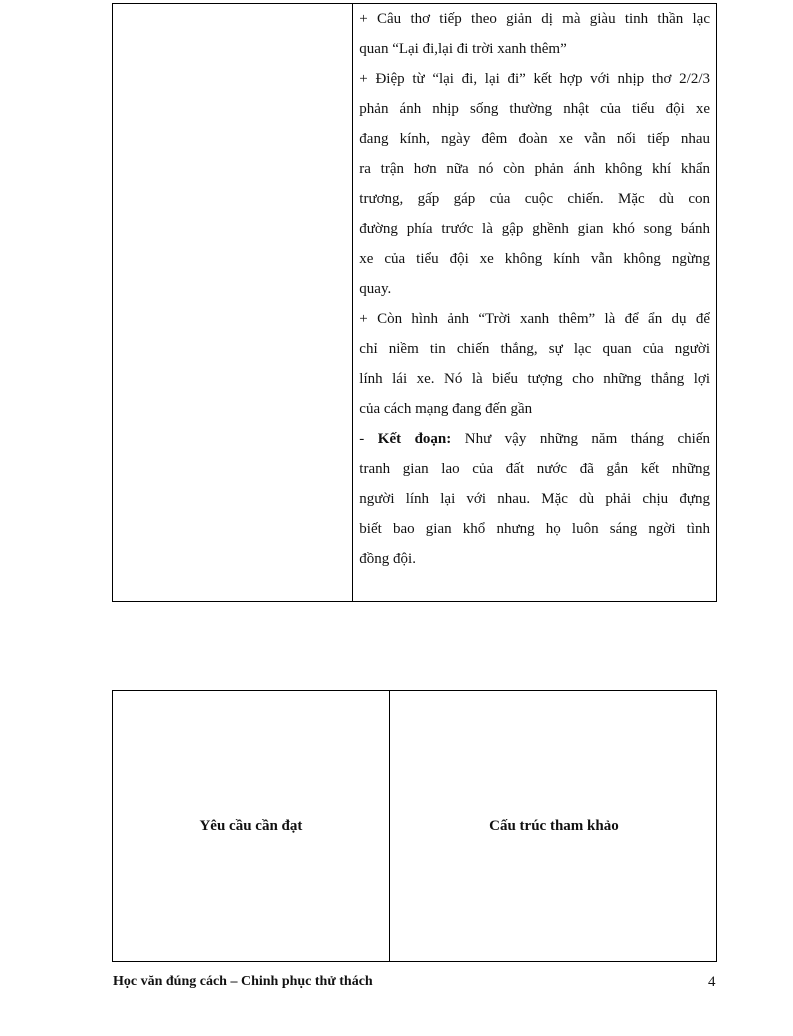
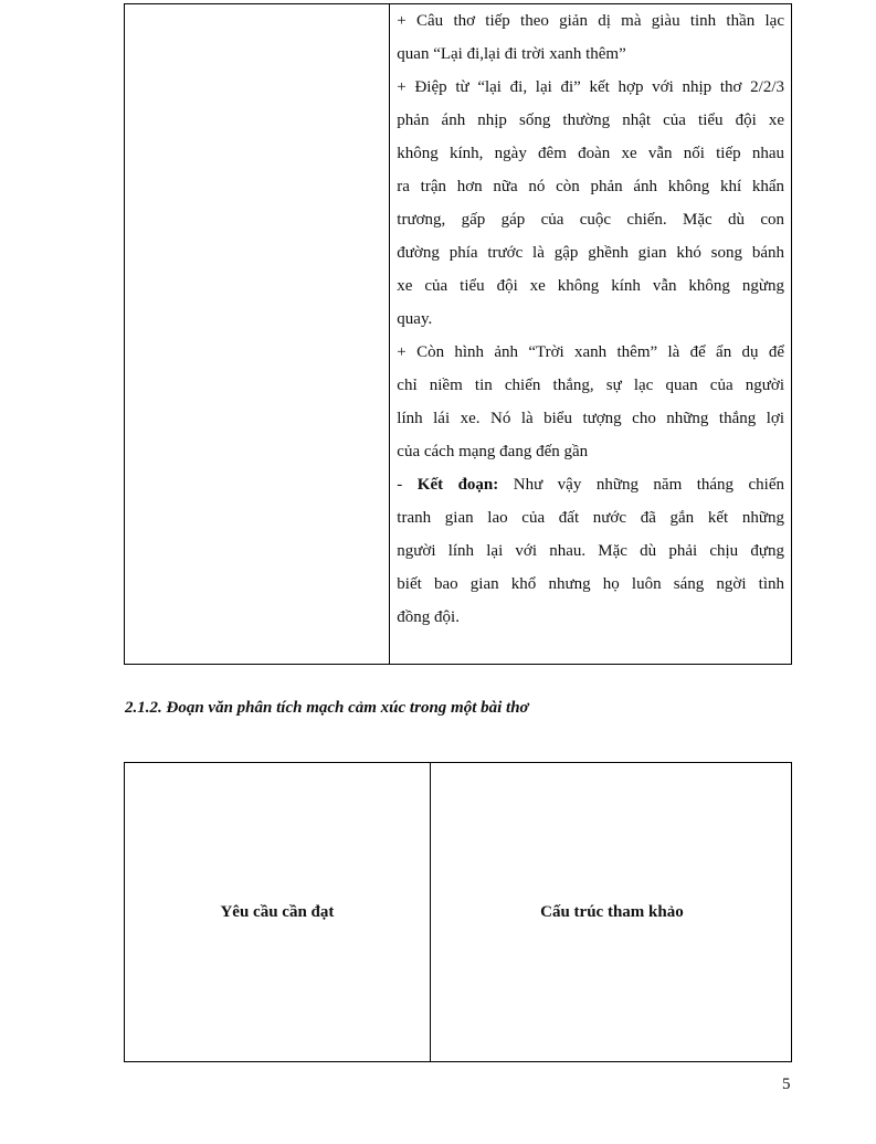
- 	+ Câu thơ tiếp theo giản dị mà giàu tinh thần lạc quan “Lại đi,lại đi trời xanh thêm” + Điệp từ “lại đi, lại đi” kết hợp với nhịp thơ 2/2/3 phản ánh nhịp sống thường nhật của tiểu đội xe đang kính, ngày đêm đoàn xe vẫn nối tiếp nhau ra trận hơn nữa nó còn phản ánh không khí khẩn trương, gấp gáp của cuộc chiến. Mặc dù con đường phía trước là gập ghềnh gian khó song bánh xe của tiểu đội xe không kính vẫn không ngừng quay. + Còn hình ảnh “Trời xanh thêm” là để ẩn dụ để chỉ niềm tin chiến thắng, sự lạc quan của người lính lái xe. Nó là biểu tượng cho những thắng lợi của cách mạng đang đến gần - Kết đoạn: Như vậy những năm tháng chiến tranh gian lao của đất nước đã gắn kết những người lính lại với nhau. Mặc dù phải chịu đựng biết bao gian khổ nhưng họ luôn sáng ngời tình đồng đội.
+ 	+ Câu thơ tiếp theo giản dị mà giàu tinh thần lạc quan “Lại đi,lại đi trời xanh thêm” + Điệp từ “lại đi, lại đi” kết hợp với nhịp thơ 2/2/3 phản ánh nhịp sống thường nhật của tiểu đội xe không kính, ngày đêm đoàn xe vẫn nối tiếp nhau ra trận hơn nữa nó còn phản ánh không khí khẩn trương, gấp gáp của cuộc chiến. Mặc dù con đường phía trước là gập ghềnh gian khó song bánh xe của tiểu đội xe không kính vẫn không ngừng quay. + Còn hình ảnh “Trời xanh thêm” là để ẩn dụ để chỉ niềm tin chiến thắng, sự lạc quan của người lính lái xe. Nó là biểu tượng cho những thắng lợi của cách mạng đang đến gần - Kết đoạn: Như vậy những năm tháng chiến tranh gian lao của đất nước đã gắn kết những người lính lại với nhau. Mặc dù phải chịu đựng biết bao gian khổ nhưng họ luôn sáng ngời tình đồng đội.
+ 2.1.2. Đoạn văn phân tích mạch cảm xúc trong một bài thơ
  Yêu cầu cần đạt	Cấu trúc tham khảo
- Học văn đúng cách – Chinh phục thử thách
- 4
+ 5
